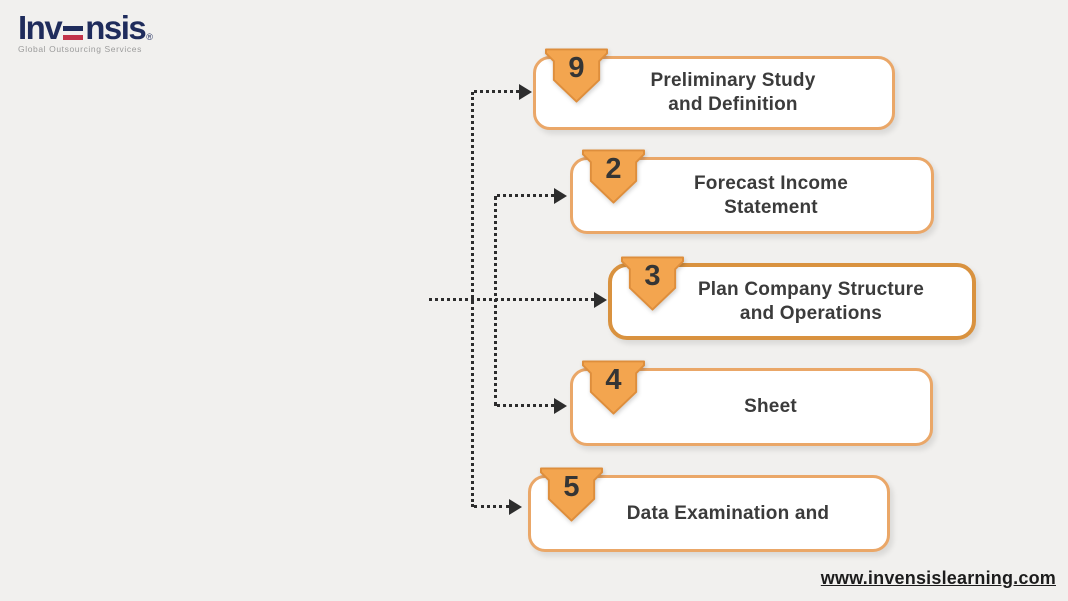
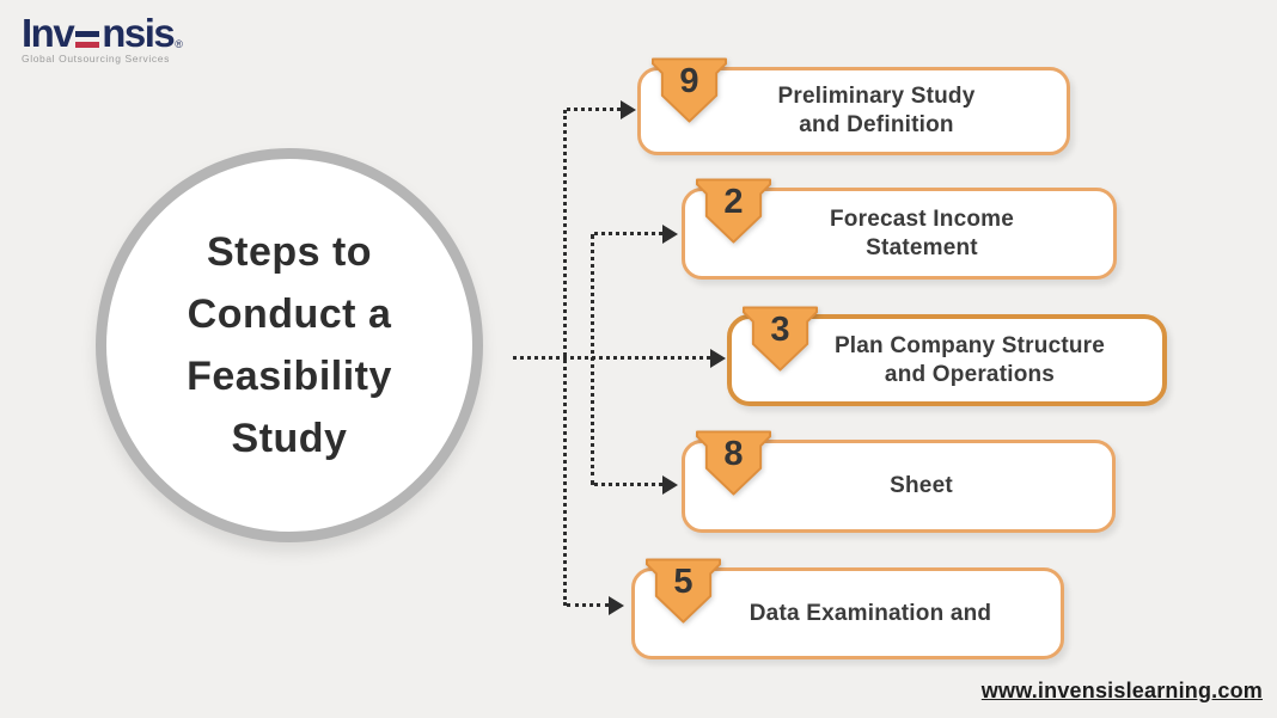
  Inv
  nsis
  ®
  Global Outsourcing Services
+ Steps to
+ Conduct a
+ Feasibility
+ Study
  9
  Preliminary Study
  and Definition
  2
  Forecast Income
  Statement
  3
  Plan Company Structure
  and Operations
- 4
+ 8
  Sheet
  5
  Data Examination and
  www.invensislearning.com
